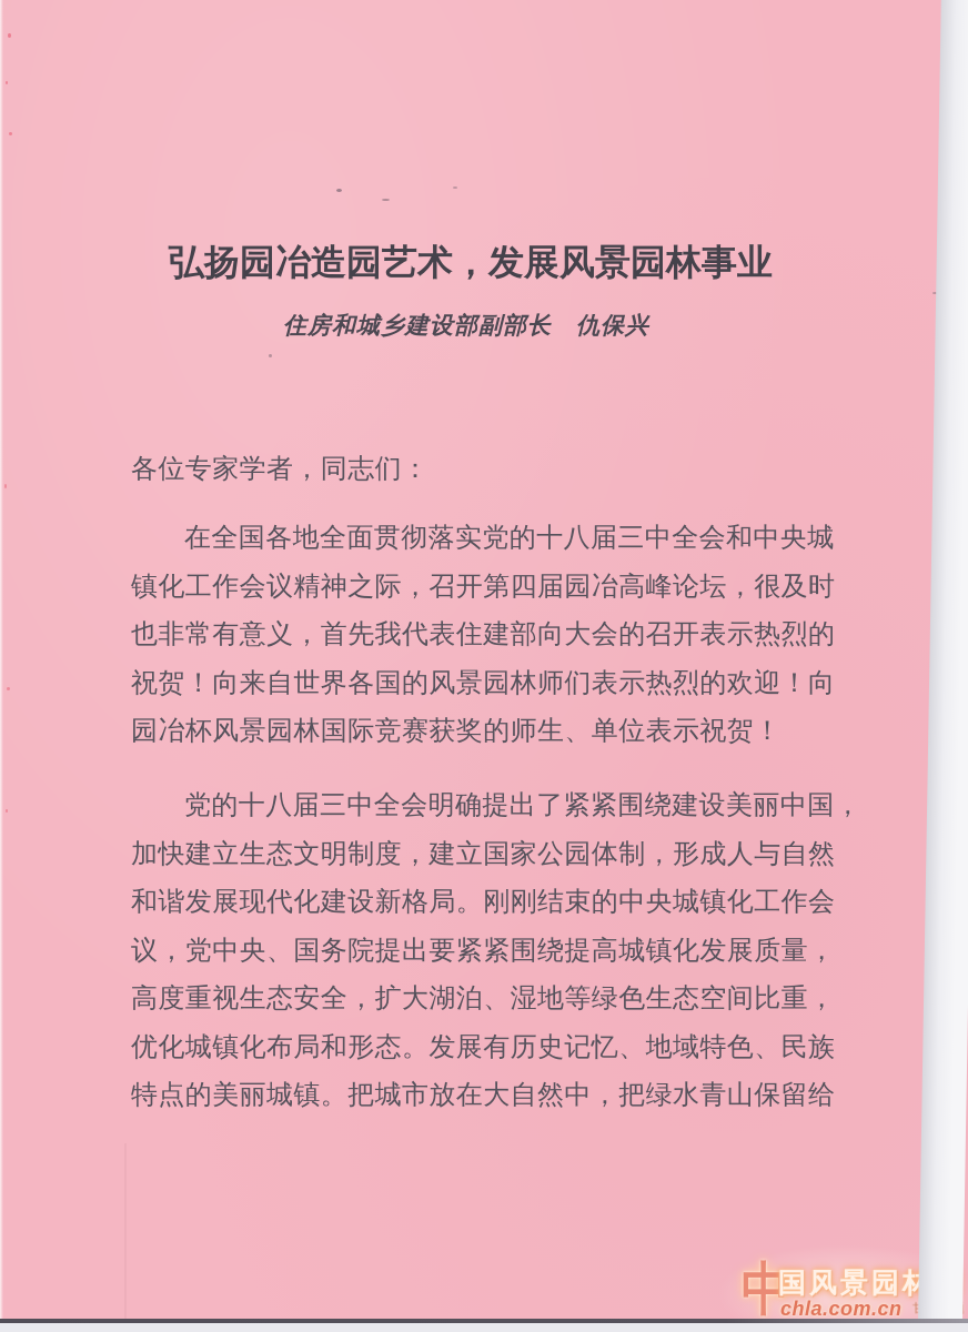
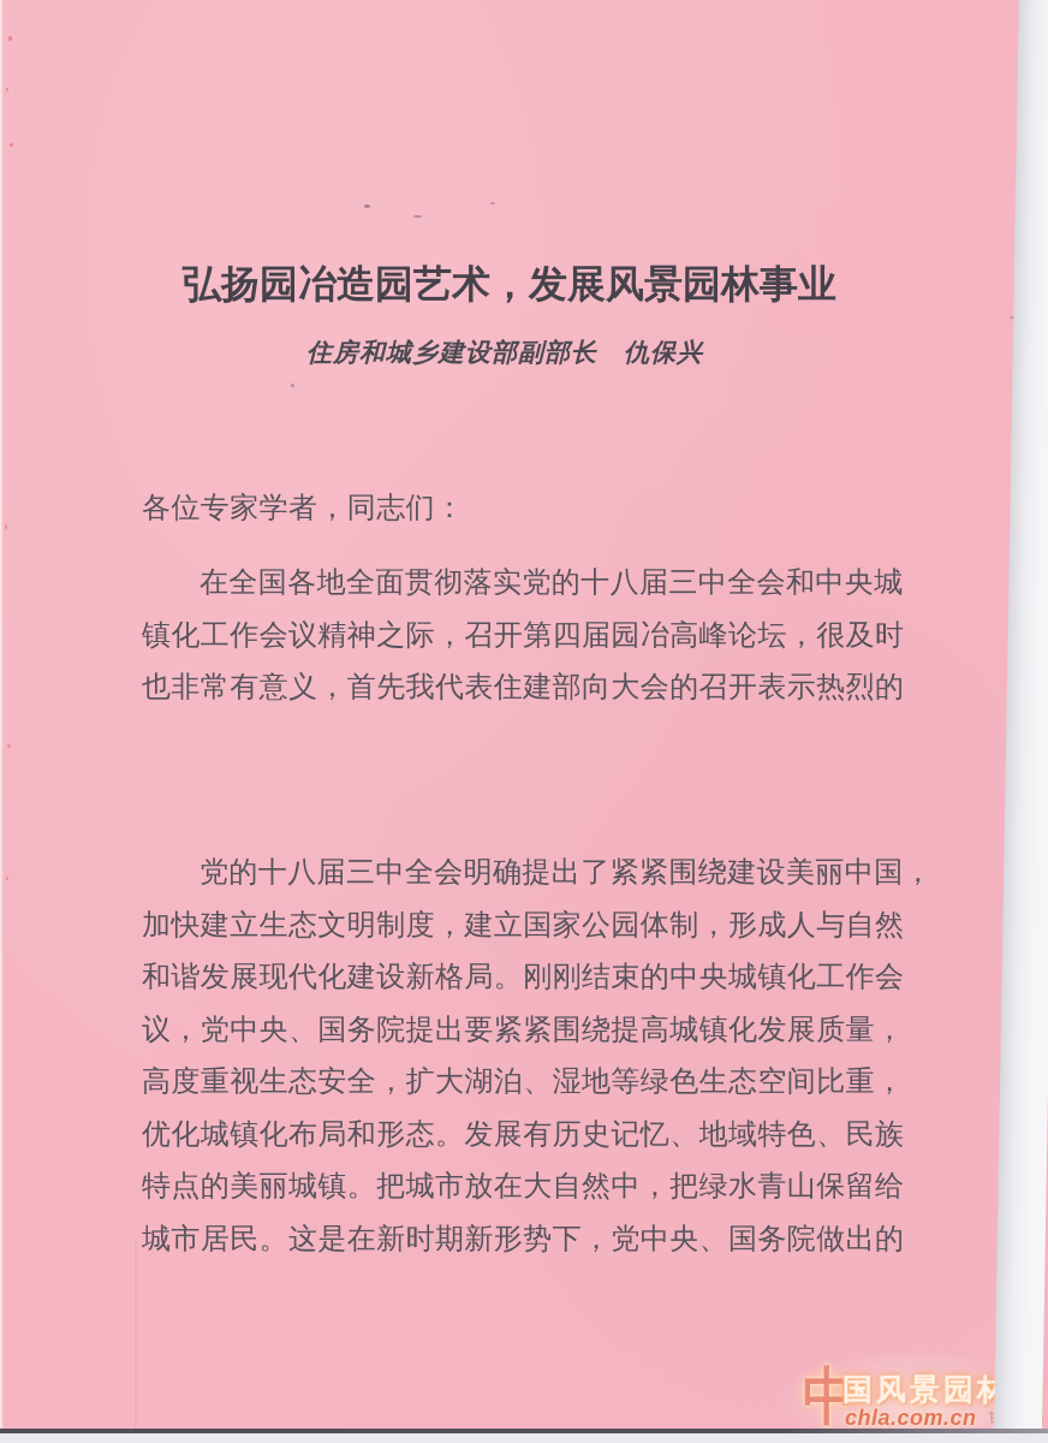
  弘扬园冶造园艺术，发展风景园林事业
  住房和城乡建设部副部长 仇保兴
  各位专家学者，同志们：
  在全国各地全面贯彻落实党的十八届三中全会和中央城
  镇化工作会议精神之际，召开第四届园冶高峰论坛，很及时
  也非常有意义，首先我代表住建部向大会的召开表示热烈的
- 祝贺！向来自世界各国的风景园林师们表示热烈的欢迎！向
- 园冶杯风景园林国际竞赛获奖的师生、单位表示祝贺！
  党的十八届三中全会明确提出了紧紧围绕建设美丽中国，
  加快建立生态文明制度，建立国家公园体制，形成人与自然
  和谐发展现代化建设新格局。刚刚结束的中央城镇化工作会
  议，党中央、国务院提出要紧紧围绕提高城镇化发展质量，
  高度重视生态安全，扩大湖泊、湿地等绿色生态空间比重，
  优化城镇化布局和形态。发展有历史记忆、地域特色、民族
  特点的美丽城镇。把城市放在大自然中，把绿水青山保留给
+ 城市居民。这是在新时期新形势下，党中央、国务院做出的
  中
  chla.com.cn
